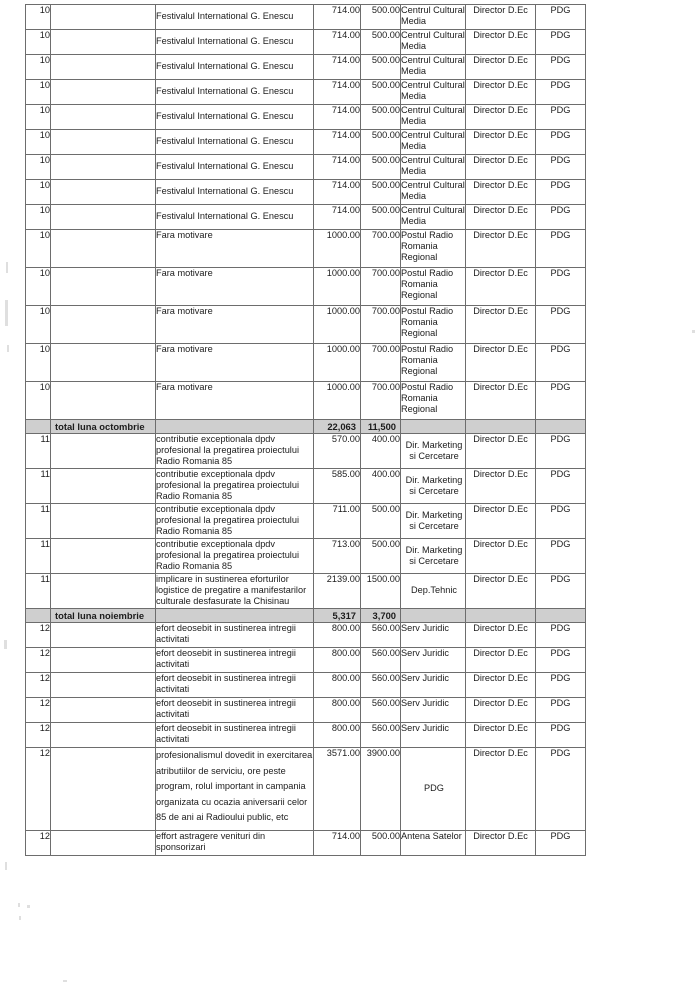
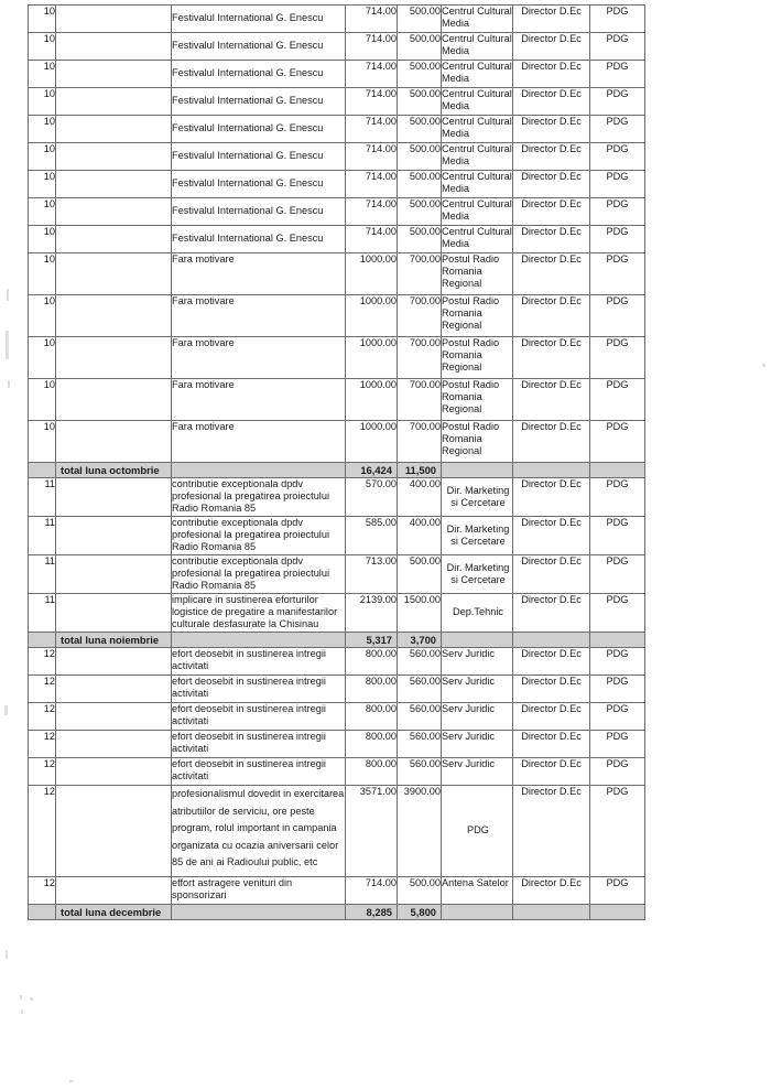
  10		Festivalul International G. Enescu	714.00	500.00	Centrul CulturalMedia	Director D.Ec	PDG
  10		Festivalul International G. Enescu	714.00	500.00	Centrul CulturalMedia	Director D.Ec	PDG
  10		Festivalul International G. Enescu	714.00	500.00	Centrul CulturalMedia	Director D.Ec	PDG
  10		Festivalul International G. Enescu	714.00	500.00	Centrul CulturalMedia	Director D.Ec	PDG
  10		Festivalul International G. Enescu	714.00	500.00	Centrul CulturalMedia	Director D.Ec	PDG
  10		Festivalul International G. Enescu	714.00	500.00	Centrul CulturalMedia	Director D.Ec	PDG
  10		Festivalul International G. Enescu	714.00	500.00	Centrul CulturalMedia	Director D.Ec	PDG
  10		Festivalul International G. Enescu	714.00	500.00	Centrul CulturalMedia	Director D.Ec	PDG
  10		Festivalul International G. Enescu	714.00	500.00	Centrul CulturalMedia	Director D.Ec	PDG
  10		Fara motivare	1000.00	700.00	Postul RadioRomaniaRegional	Director D.Ec	PDG
  10		Fara motivare	1000.00	700.00	Postul RadioRomaniaRegional	Director D.Ec	PDG
  10		Fara motivare	1000.00	700.00	Postul RadioRomaniaRegional	Director D.Ec	PDG
  10		Fara motivare	1000.00	700.00	Postul RadioRomaniaRegional	Director D.Ec	PDG
  10		Fara motivare	1000.00	700.00	Postul RadioRomaniaRegional	Director D.Ec	PDG
- 	total luna octombrie		22,063	11,500
+ 	total luna octombrie		16,424	11,500
  11		contributie exceptionala dpdvprofesional la pregatirea proiectuluiRadio Romania 85	570.00	400.00	Dir. Marketingsi Cercetare	Director D.Ec	PDG
  11		contributie exceptionala dpdvprofesional la pregatirea proiectuluiRadio Romania 85	585.00	400.00	Dir. Marketingsi Cercetare	Director D.Ec	PDG
- 11		contributie exceptionala dpdvprofesional la pregatirea proiectuluiRadio Romania 85	711.00	500.00	Dir. Marketingsi Cercetare	Director D.Ec	PDG
  11		contributie exceptionala dpdvprofesional la pregatirea proiectuluiRadio Romania 85	713.00	500.00	Dir. Marketingsi Cercetare	Director D.Ec	PDG
  11		implicare in sustinerea eforturilorlogistice de pregatire a manifestarilorculturale desfasurate la Chisinau	2139.00	1500.00	Dep.Tehnic	Director D.Ec	PDG
  	total luna noiembrie		5,317	3,700
  12		efort deosebit in sustinerea intregiiactivitati	800.00	560.00	Serv Juridic	Director D.Ec	PDG
  12		efort deosebit in sustinerea intregiiactivitati	800.00	560.00	Serv Juridic	Director D.Ec	PDG
  12		efort deosebit in sustinerea intregiiactivitati	800.00	560.00	Serv Juridic	Director D.Ec	PDG
  12		efort deosebit in sustinerea intregiiactivitati	800.00	560.00	Serv Juridic	Director D.Ec	PDG
  12		efort deosebit in sustinerea intregiiactivitati	800.00	560.00	Serv Juridic	Director D.Ec	PDG
  12		profesionalismul dovedit in exercitareaatributiilor de serviciu, ore pesteprogram, rolul important in campaniaorganizata cu ocazia aniversarii celor85 de ani ai Radioului public, etc	3571.00	3900.00	PDG	Director D.Ec	PDG
  12		effort astragere venituri dinsponsorizari	714.00	500.00	Antena Satelor	Director D.Ec	PDG
+ 	total luna decembrie		8,285	5,800
